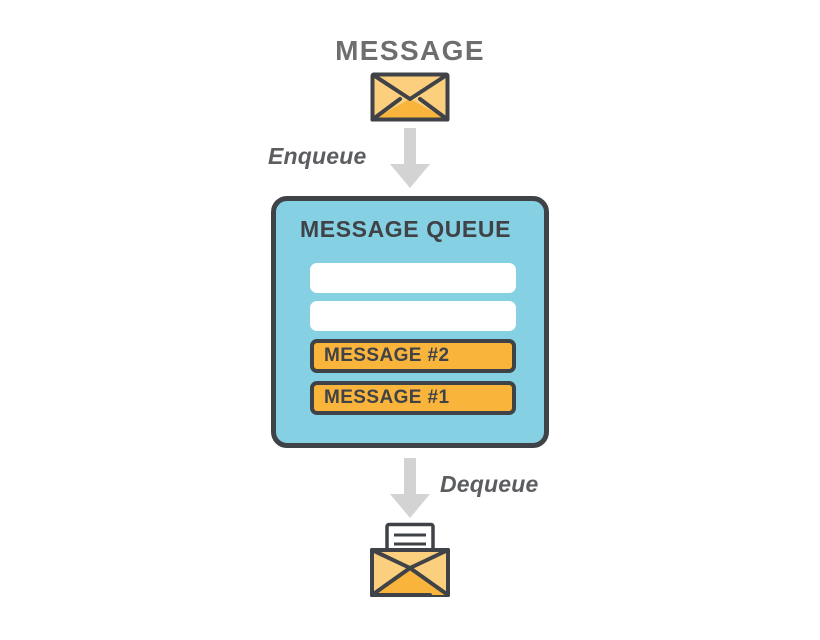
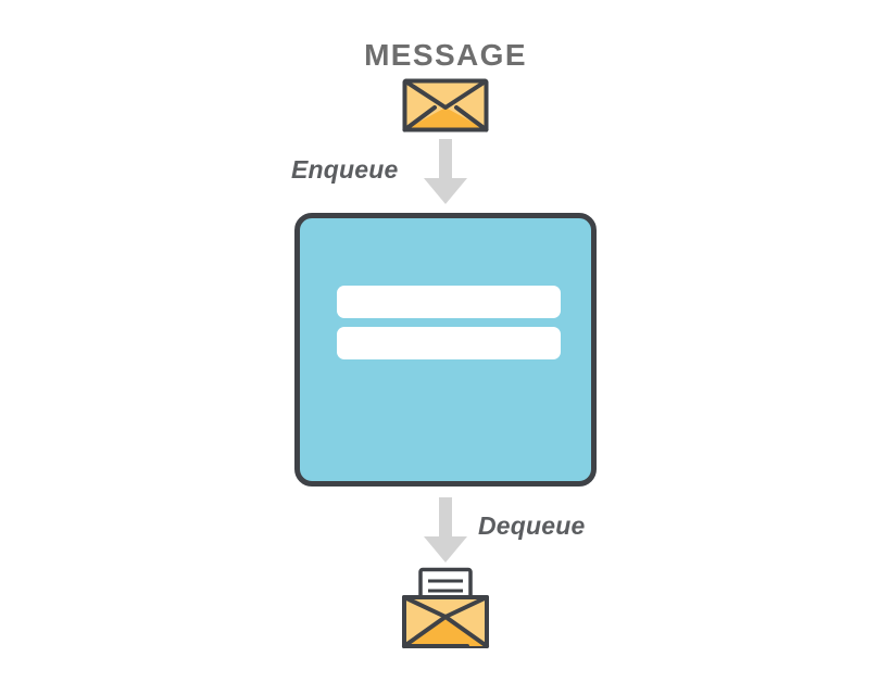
  MESSAGE
  Enqueue
- MESSAGE QUEUE
- MESSAGE #2
- MESSAGE #1
  Dequeue
